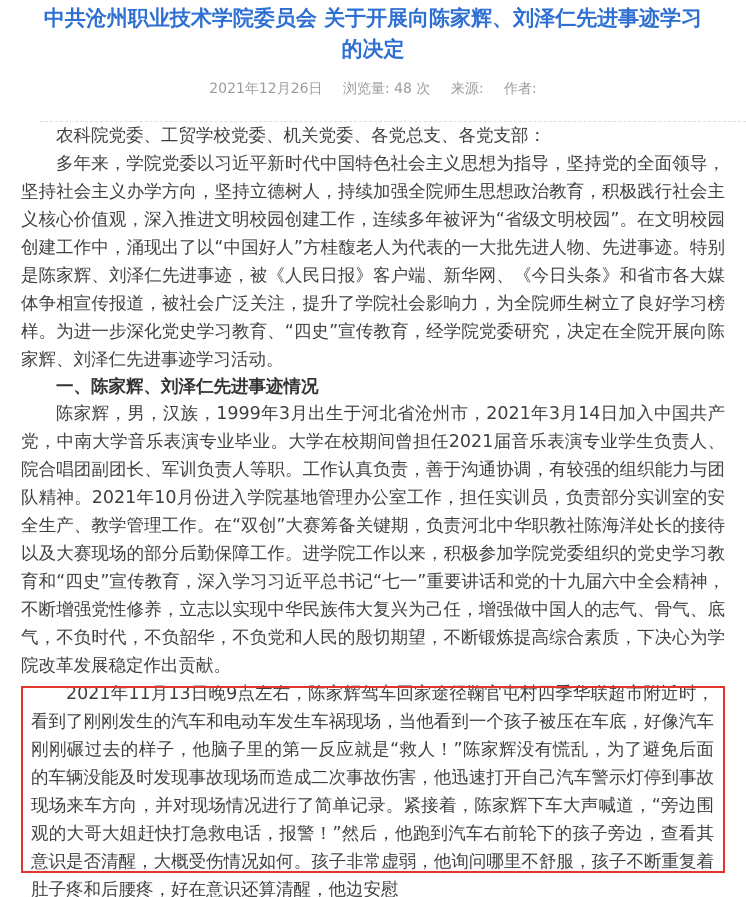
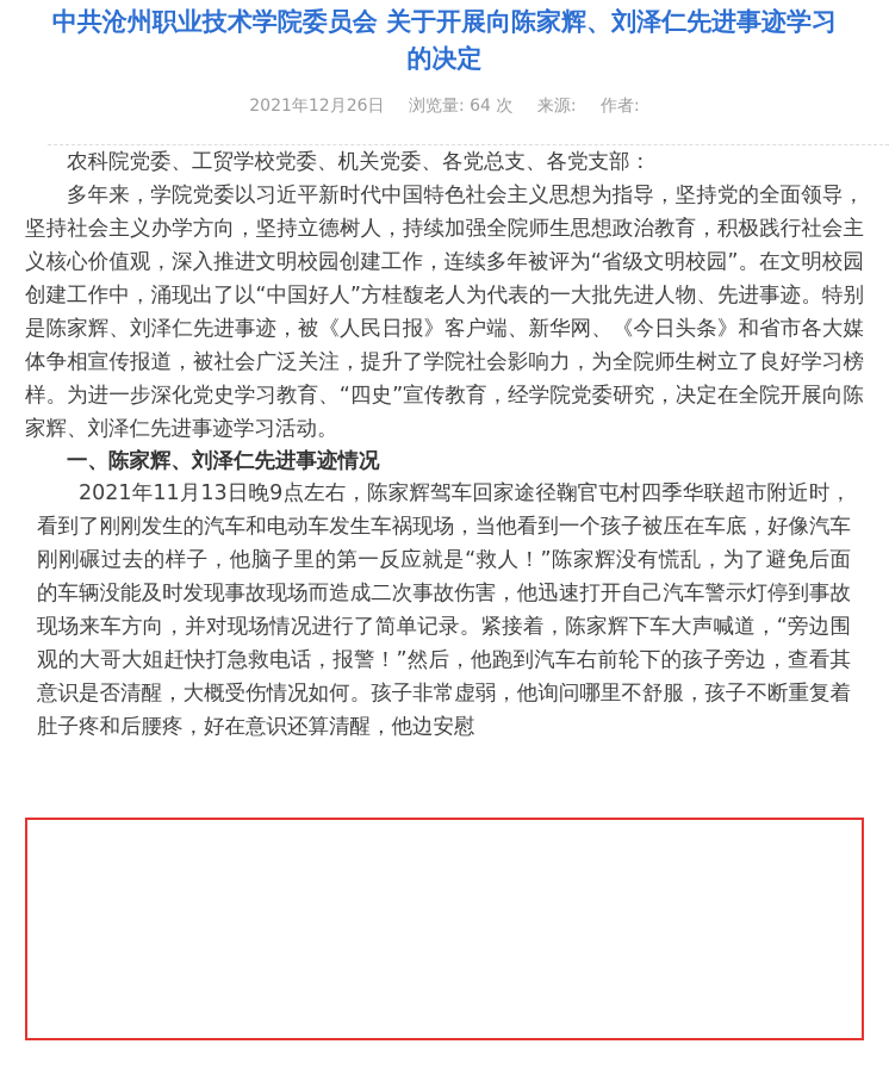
  中共沧州职业技术学院委员会 关于开展向陈家辉、刘泽仁先进事迹学习
  的决定
- 2021年12月26日 浏览量: 48 次 来源: 作者:
+ 2021年12月26日 浏览量: 64 次 来源: 作者:
  农科院党委、工贸学校党委、机关党委、各党总支、各党支部：
  多年来，学院党委以习近平新时代中国特色社会主义思想为指导，坚持党的全面领导，坚持社会主义办学方向，坚持立德树人，持续加强全院师生思想政治教育，积极践行社会主义核心价值观，深入推进文明校园创建工作，连续多年被评为“省级文明校园”。在文明校园创建工作中，涌现出了以“中国好人”方桂馥老人为代表的一大批先进人物、先进事迹。特别是陈家辉、刘泽仁先进事迹，被《人民日报》客户端、新华网、《今日头条》和省市各大媒体争相宣传报道，被社会广泛关注，提升了学院社会影响力，为全院师生树立了良好学习榜样。为进一步深化党史学习教育、“四史”宣传教育，经学院党委研究，决定在全院开展向陈家辉、刘泽仁先进事迹学习活动。
  一、陈家辉、刘泽仁先进事迹情况
- 陈家辉，男，汉族，1999年3月出生于河北省沧州市，2021年3月14日加入中国共产党，中南大学音乐表演专业毕业。大学在校期间曾担任2021届音乐表演专业学生负责人、院合唱团副团长、军训负责人等职。工作认真负责，善于沟通协调，有较强的组织能力与团队精神。2021年10月份进入学院基地管理办公室工作，担任实训员，负责部分实训室的安全生产、教学管理工作。在“双创”大赛筹备关键期，负责河北中华职教社陈海洋处长的接待以及大赛现场的部分后勤保障工作。进学院工作以来，积极参加学院党委组织的党史学习教育和“四史”宣传教育，深入学习习近平总书记“七一”重要讲话和党的十九届六中全会精神，不断增强党性修养，立志以实现中华民族伟大复兴为己任，增强做中国人的志气、骨气、底气，不负时代，不负韶华，不负党和人民的殷切期望，不断锻炼提高综合素质，下决心为学院改革发展稳定作出贡献。
  2021年11月13日晚9点左右，陈家辉驾车回家途径鞠官屯村四季华联超市附近时，看到了刚刚发生的汽车和电动车发生车祸现场，当他看到一个孩子被压在车底，好像汽车刚刚碾过去的样子，他脑子里的第一反应就是“救人！”陈家辉没有慌乱，为了避免后面的车辆没能及时发现事故现场而造成二次事故伤害，他迅速打开自己汽车警示灯停到事故现场来车方向，并对现场情况进行了简单记录。紧接着，陈家辉下车大声喊道，“旁边围观的大哥大姐赶快打急救电话，报警！”然后，他跑到汽车右前轮下的孩子旁边，查看其意识是否清醒，大概受伤情况如何。孩子非常虚弱，他询问哪里不舒服，孩子不断重复着肚子疼和后腰疼，好在意识还算清醒，他边安慰
